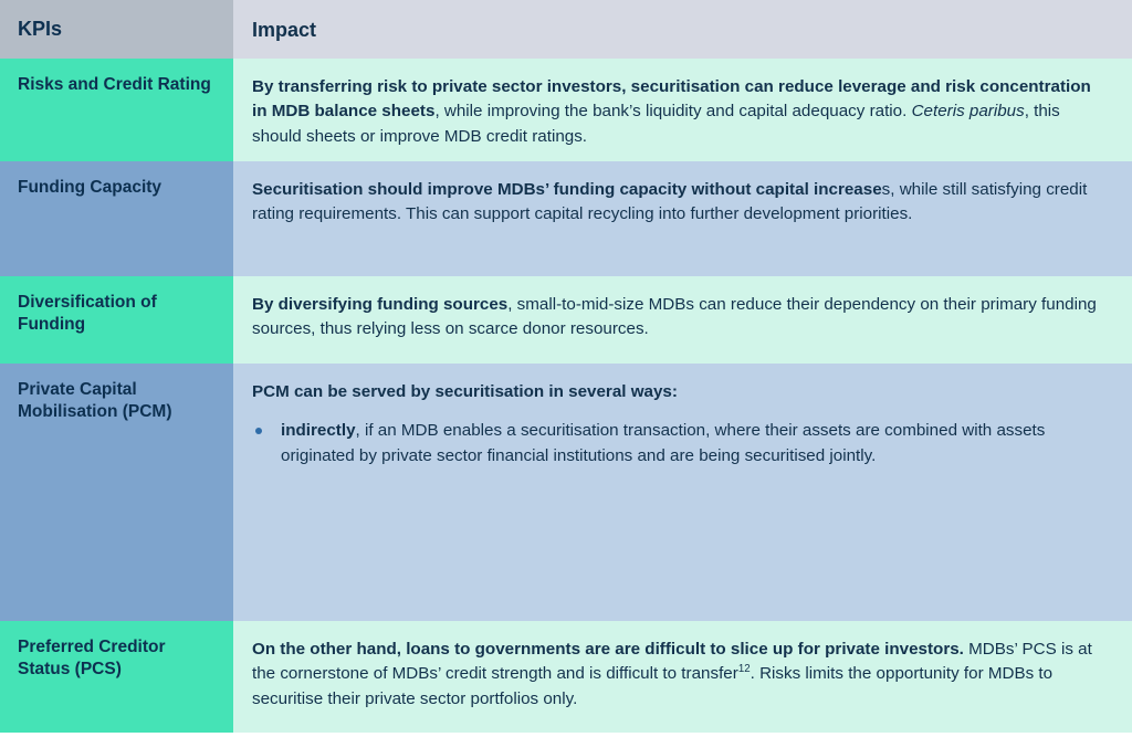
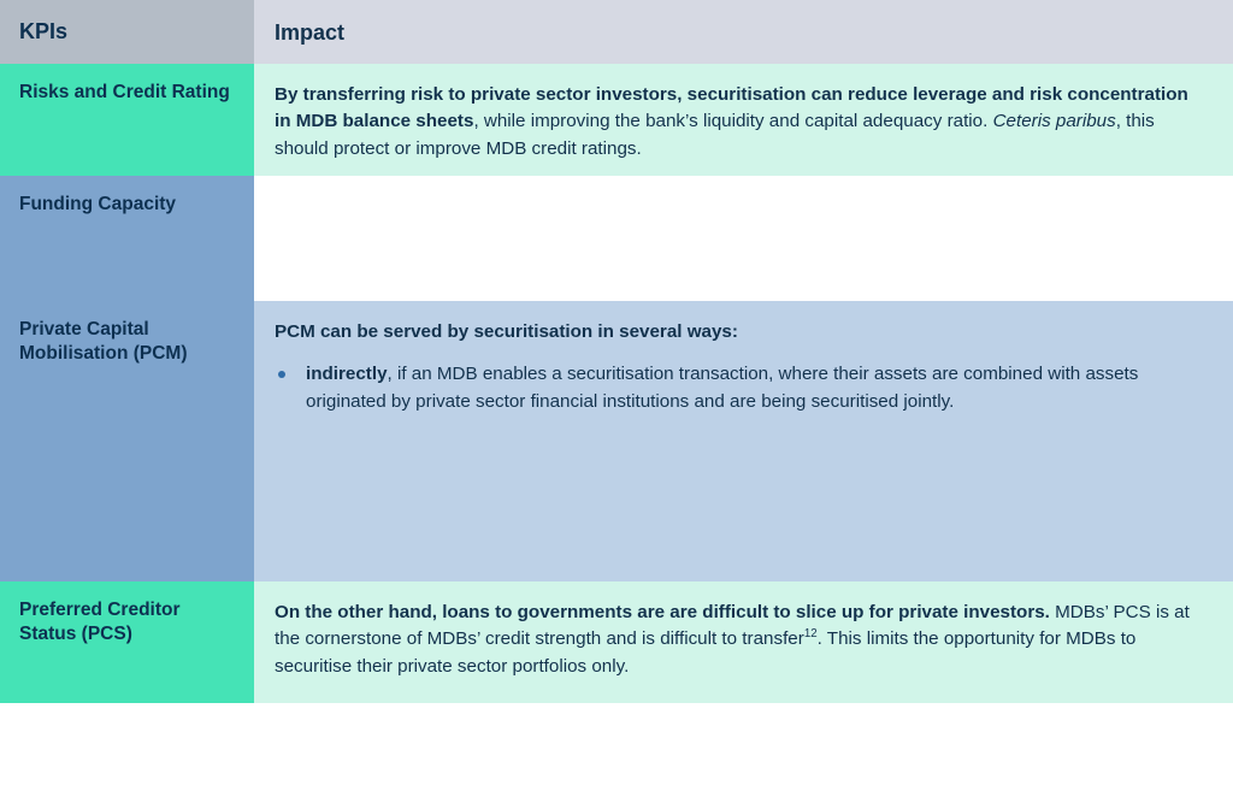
  KPIs
  Impact
  Risks and Credit Rating
- By transferring risk to private sector investors, securitisation can reduce leverage and risk concentration in MDB balance sheets, while improving the bank’s liquidity and capital adequacy ratio. Ceteris paribus, this should sheets or improve MDB credit ratings.
+ By transferring risk to private sector investors, securitisation can reduce leverage and risk concentration in MDB balance sheets, while improving the bank’s liquidity and capital adequacy ratio. Ceteris paribus, this should protect or improve MDB credit ratings.
  Funding Capacity
- Securitisation should improve MDBs’ funding capacity without capital increases, while still satisfying credit rating requirements. This can support capital recycling into further development priorities.
- Diversification of Funding
- By diversifying funding sources, small-to-mid-size MDBs can reduce their dependency on their primary funding sources, thus relying less on scarce donor resources.
  Private Capital Mobilisation (PCM)
  PCM can be served by securitisation in several ways:
  indirectly, if an MDB enables a securitisation transaction, where their assets are combined with assets originated by private sector financial institutions and are being securitised jointly.
  Preferred Creditor Status (PCS)
- On the other hand, loans to governments are are difficult to slice up for private investors. MDBs’ PCS is at the cornerstone of MDBs’ credit strength and is difficult to transfer12. Risks limits the opportunity for MDBs to securitise their private sector portfolios only.
+ On the other hand, loans to governments are are difficult to slice up for private investors. MDBs’ PCS is at the cornerstone of MDBs’ credit strength and is difficult to transfer12. This limits the opportunity for MDBs to securitise their private sector portfolios only.
